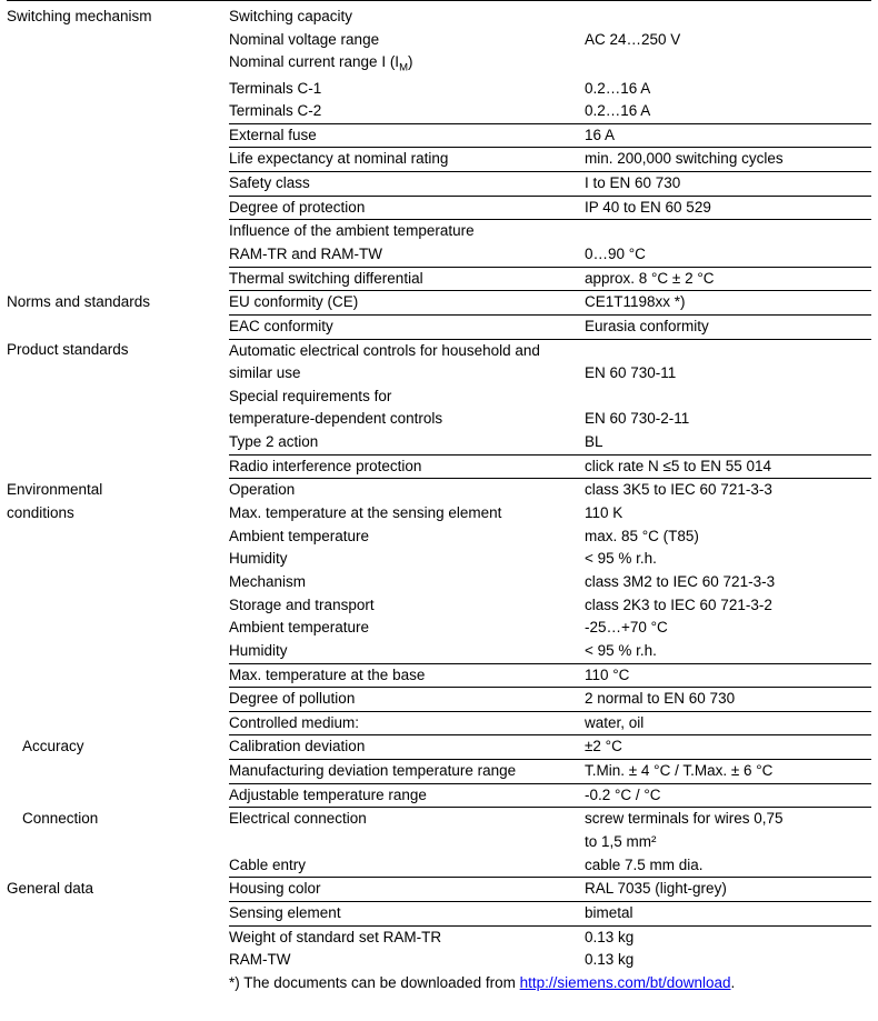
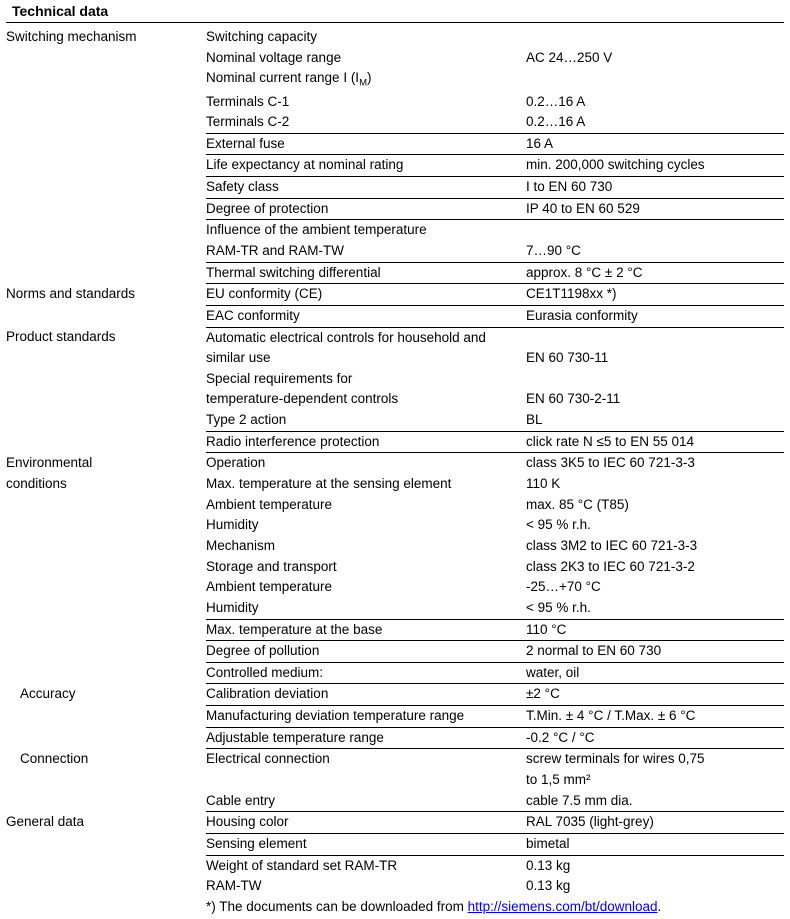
+ Technical data
  Switching mechanism	Switching capacity
  Nominal voltage range	AC 24…250 V
  Nominal current range I (IM)
  Terminals C-1	0.2…16 A
  Terminals C-2	0.2…16 A
  External fuse	16 A
  Life expectancy at nominal rating	min. 200,000 switching cycles
  Safety class	I to EN 60 730
  Degree of protection	IP 40 to EN 60 529
  Influence of the ambient temperature
- RAM-TR and RAM-TW	0…90 °C
+ RAM-TR and RAM-TW	7…90 °C
  	Thermal switching differential	approx. 8 °C ± 2 °C
  Norms and standards	EU conformity (CE)	CE1T1198xx *)
  EAC conformity	Eurasia conformity
  Product standards	Automatic electrical controls for household and
  similar use	EN 60 730-11
  Special requirements for
  temperature-dependent controls	EN 60 730-2-11
  Type 2 action	BL
  	Radio interference protection	click rate N ≤5 to EN 55 014
  Environmental	Operation	class 3K5 to IEC 60 721-3-3
  conditions	Max. temperature at the sensing element	110 K
  	Ambient temperature	max. 85 °C (T85)
  	Humidity	< 95 % r.h.
  	Mechanism	class 3M2 to IEC 60 721-3-3
  	Storage and transport	class 2K3 to IEC 60 721-3-2
  	Ambient temperature	-25…+70 °C
  	Humidity	< 95 % r.h.
  	Max. temperature at the base	110 °C
  	Degree of pollution	2 normal to EN 60 730
  	Controlled medium:	water, oil
  Accuracy	Calibration deviation	±2 °C
  	Manufacturing deviation temperature range	T.Min. ± 4 °C / T.Max. ± 6 °C
  	Adjustable temperature range	-0.2 °C / °C
  Connection	Electrical connection	screw terminals for wires 0,75
  	to 1,5 mm²
  Cable entry	cable 7.5 mm dia.
  General data	Housing color	RAL 7035 (light-grey)
  Sensing element	bimetal
  Weight of standard set RAM-TR	0.13 kg
  RAM-TW	0.13 kg
  	*) The documents can be downloaded from http://siemens.com/bt/download.
